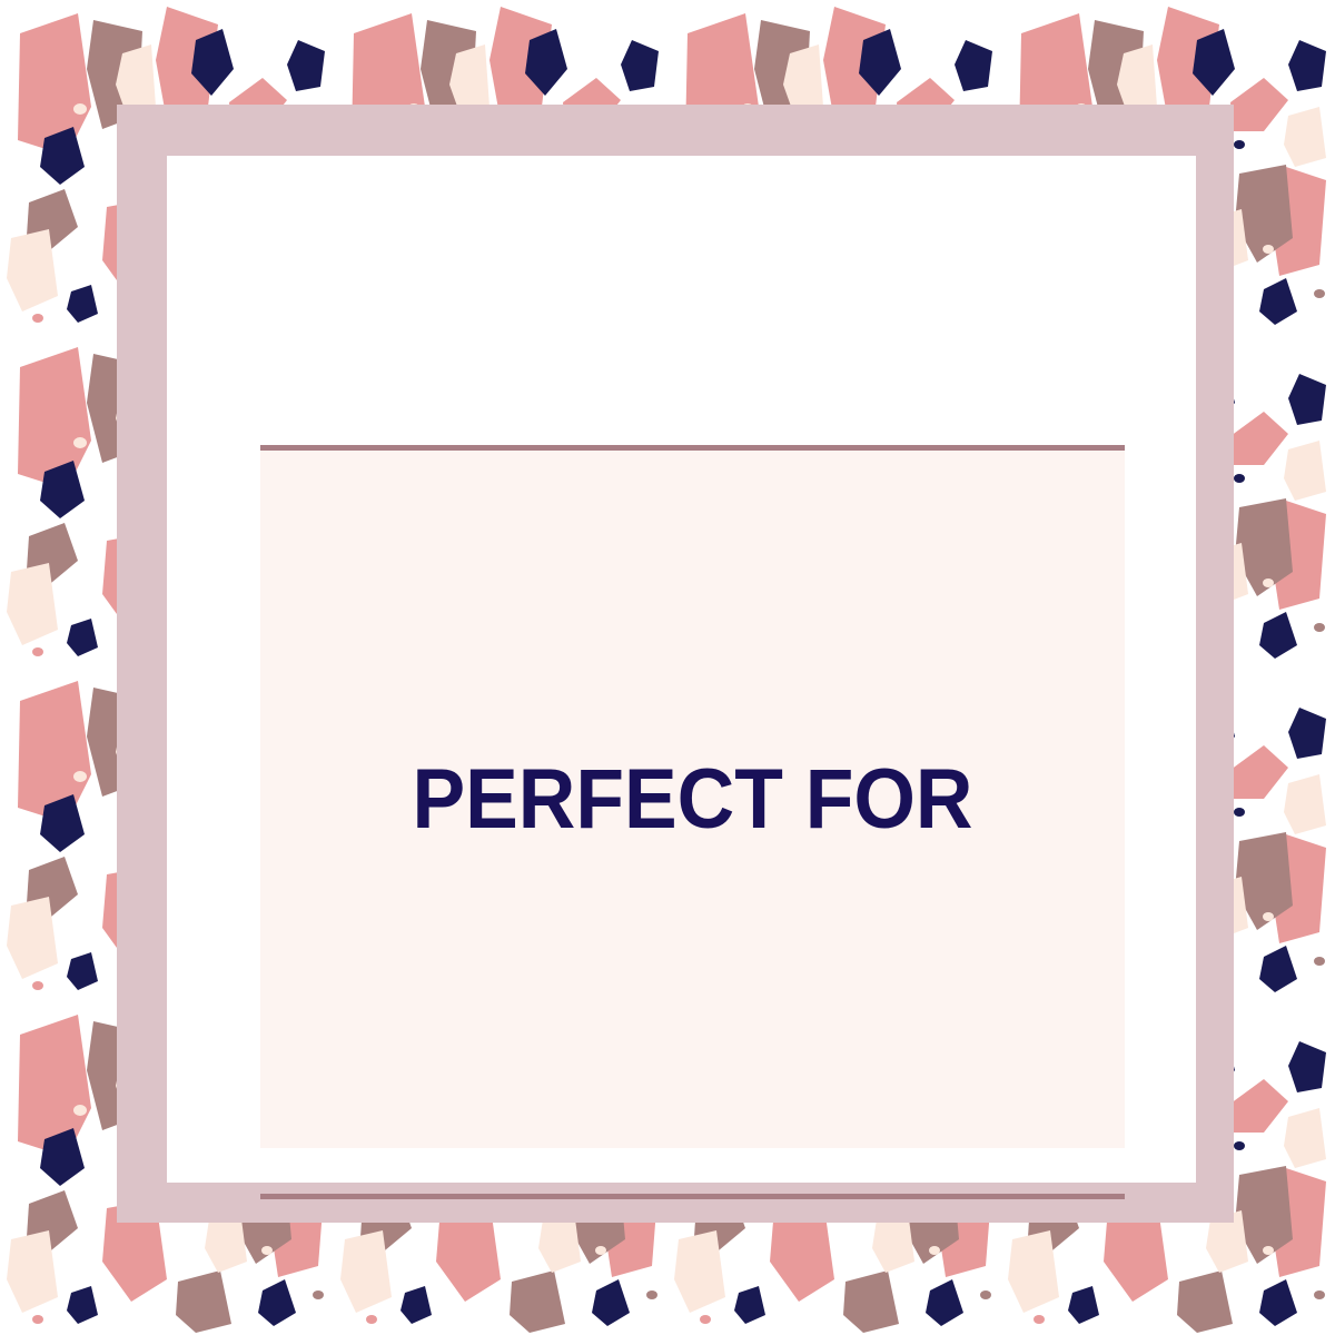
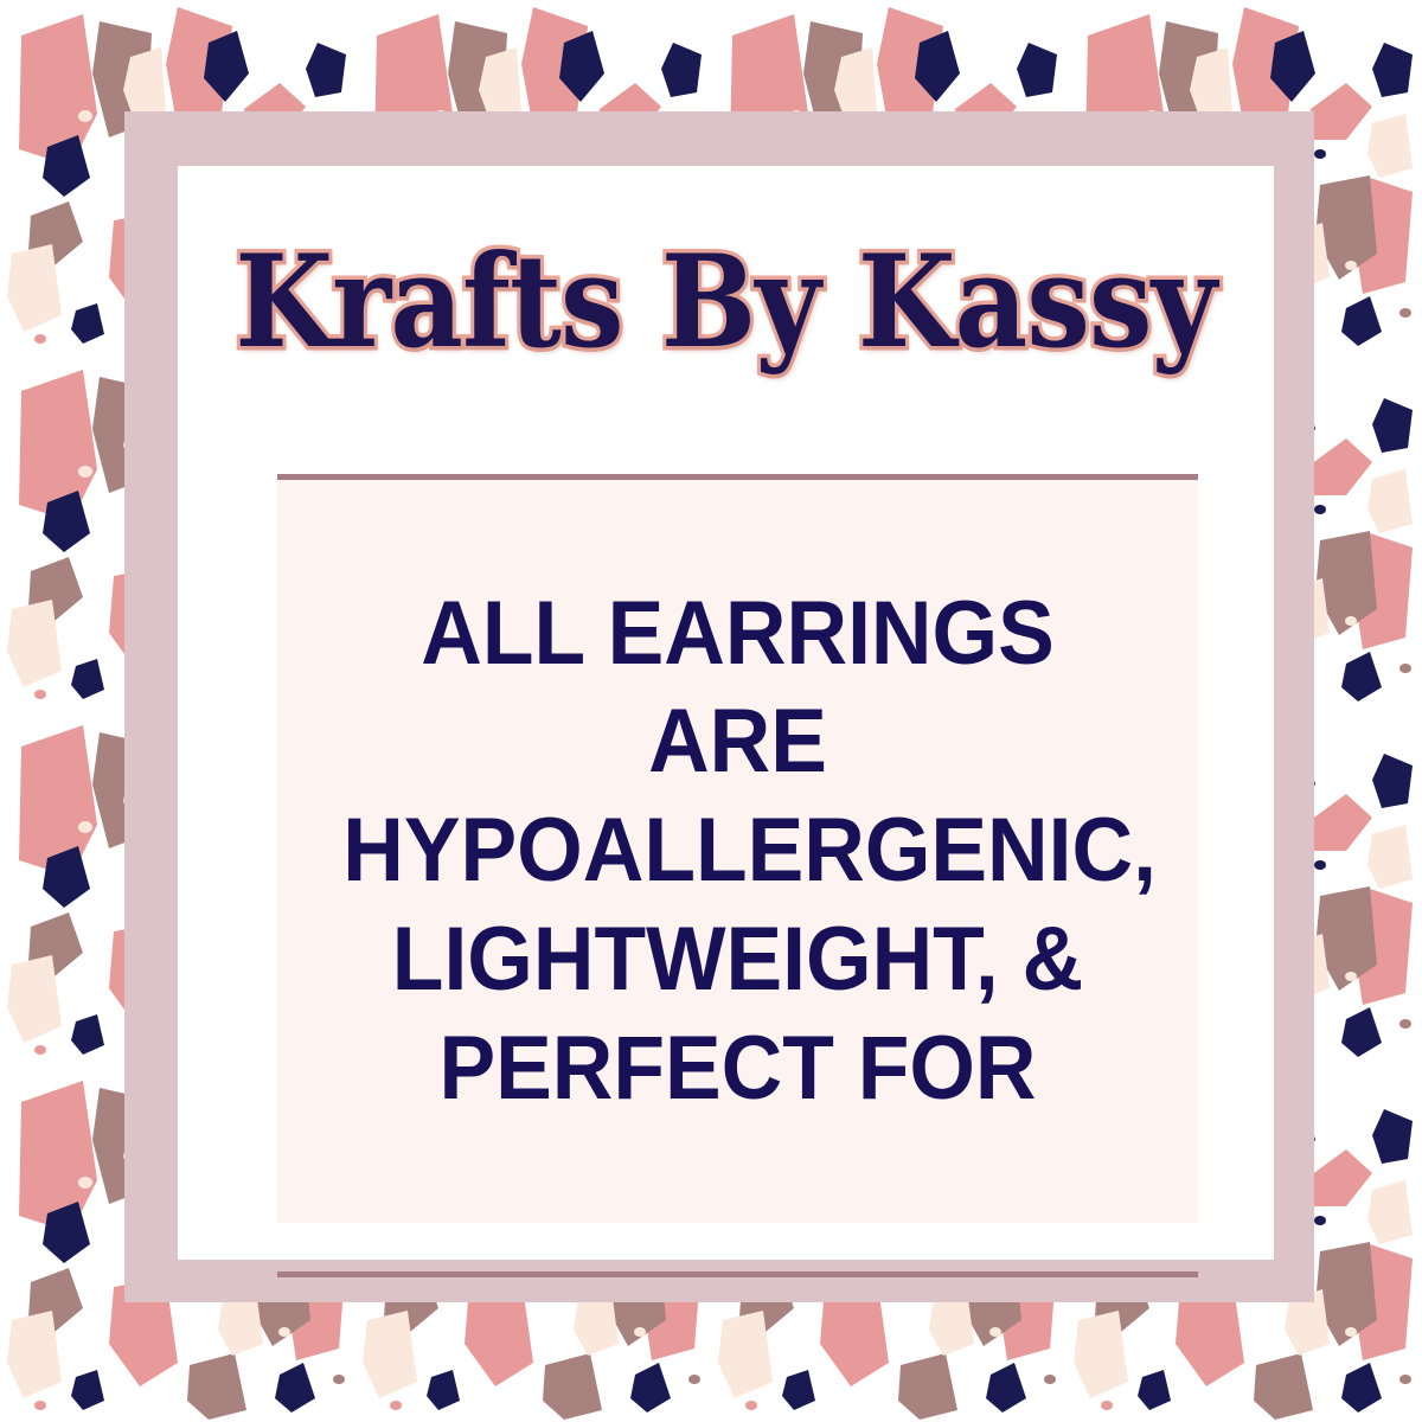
+ Krafts By Kassy
+ ALL EARRINGS ARE
+ HYPOALLERGENIC,
+ LIGHTWEIGHT, &
  PERFECT FOR
